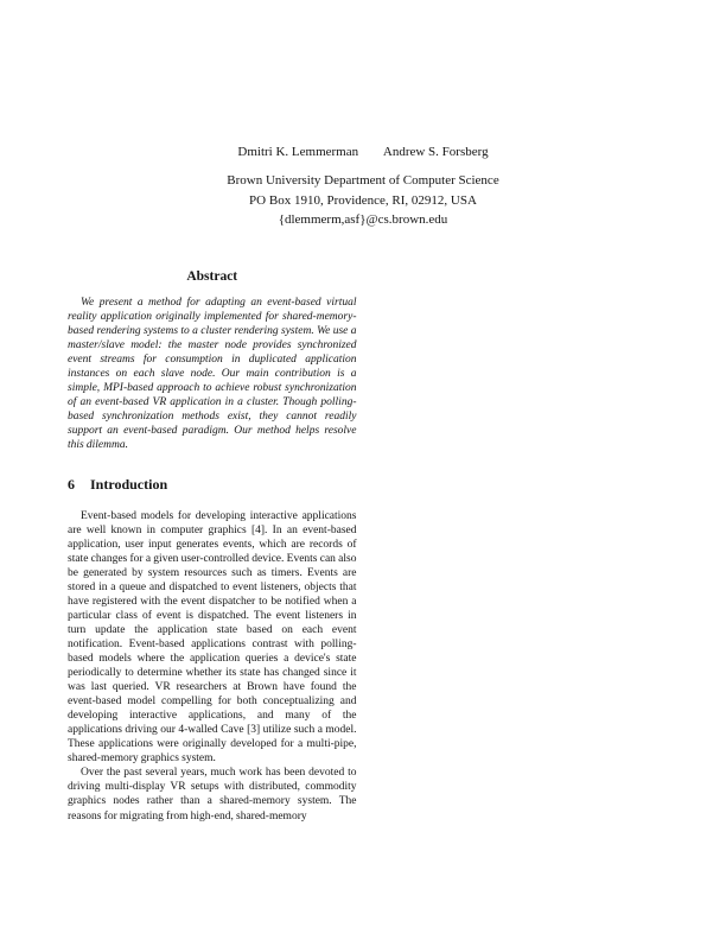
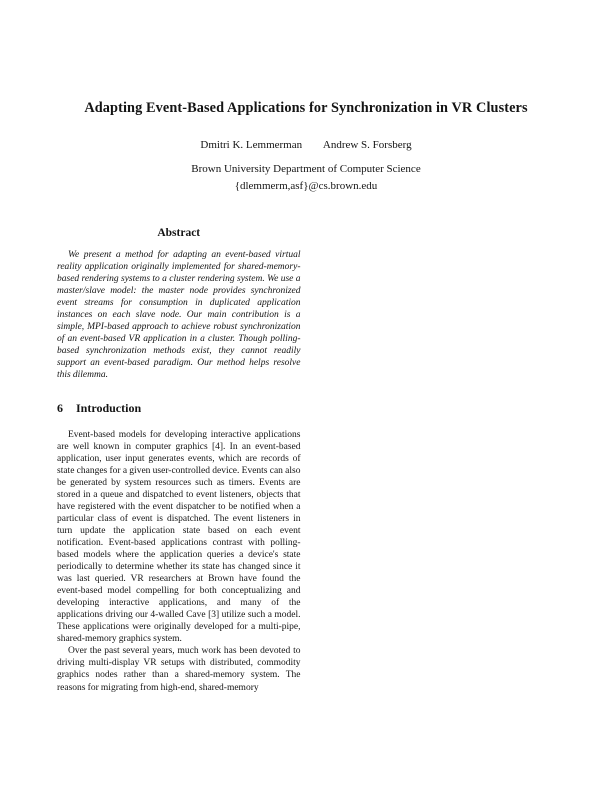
+ Adapting Event-Based Applications for Synchronization in VR Clusters
  Dmitri K. Lemmerman Andrew S. Forsberg
  Brown University Department of Computer Science
- PO Box 1910, Providence, RI, 02912, USA
  {dlemmerm,asf}@cs.brown.edu
  Abstract
  We present a method for adapting an event-based virtual reality application originally implemented for shared-memory-based rendering systems to a cluster rendering system. We use a master/slave model: the master node provides synchronized event streams for consumption in duplicated application instances on each slave node. Our main contribution is a simple, MPI-based approach to achieve robust synchronization of an event-based VR application in a cluster. Though polling-based synchronization methods exist, they cannot readily support an event-based paradigm. Our method helps resolve this dilemma.
  6 Introduction
  Event-based models for developing interactive applications are well known in computer graphics [4]. In an event-based application, user input generates events, which are records of state changes for a given user-controlled device. Events can also be generated by system resources such as timers. Events are stored in a queue and dispatched to event listeners, objects that have registered with the event dispatcher to be notified when a particular class of event is dispatched. The event listeners in turn update the application state based on each event notification. Event-based applications contrast with polling-based models where the application queries a device's state periodically to determine whether its state has changed since it was last queried. VR researchers at Brown have found the event-based model compelling for both conceptualizing and developing interactive applications, and many of the applications driving our 4-walled Cave [3] utilize such a model. These applications were originally developed for a multi-pipe, shared-memory graphics system.
  Over the past several years, much work has been devoted to driving multi-display VR setups with distributed, commodity graphics nodes rather than a shared-memory system. The reasons for migrating from high-end, shared-memory
